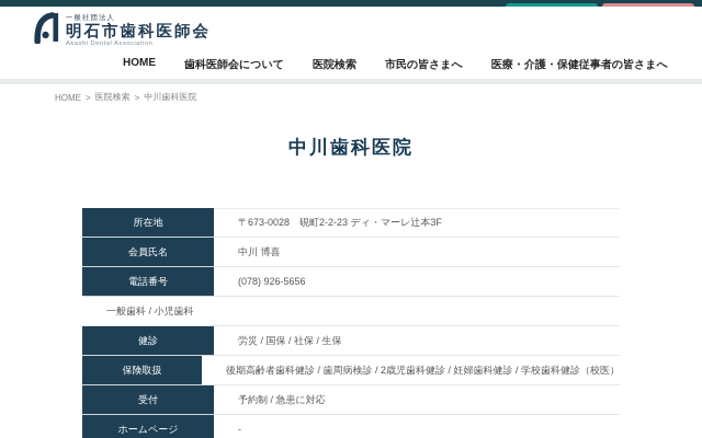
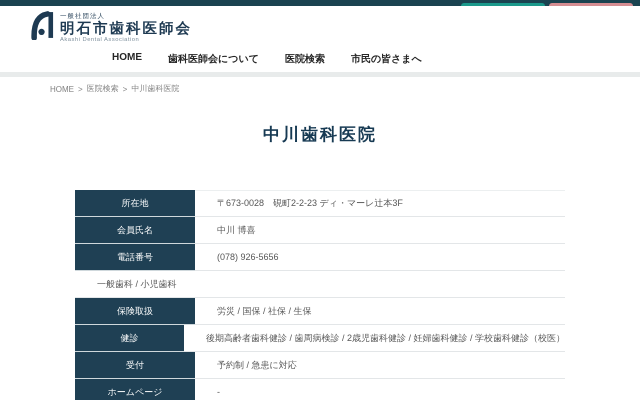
  明石市歯科医師会
  HOME
  歯科医師会について
  医院検索
  市民の皆さまへ
- 医療・介護・保健従事者の皆さまへ
  HOME
  >
  医院検索
  >
  中川歯科医院
  中川歯科医院
  所在地
  〒673-0028 硯町2-2-23 ディ・マーレ辻本3F
  会員氏名
  中川 博喜
  電話番号
  (078) 926-5656
  一般歯科 / 小児歯科
- 健診
+ 保険取扱
  労災 / 国保 / 社保 / 生保
- 保険取扱
+ 健診
  後期高齢者歯科健診 / 歯周病検診 / 2歳児歯科健診 / 妊婦歯科健診 / 学校歯科健診（校医）
  受付
  予約制 / 急患に対応
  ホームページ
  -
